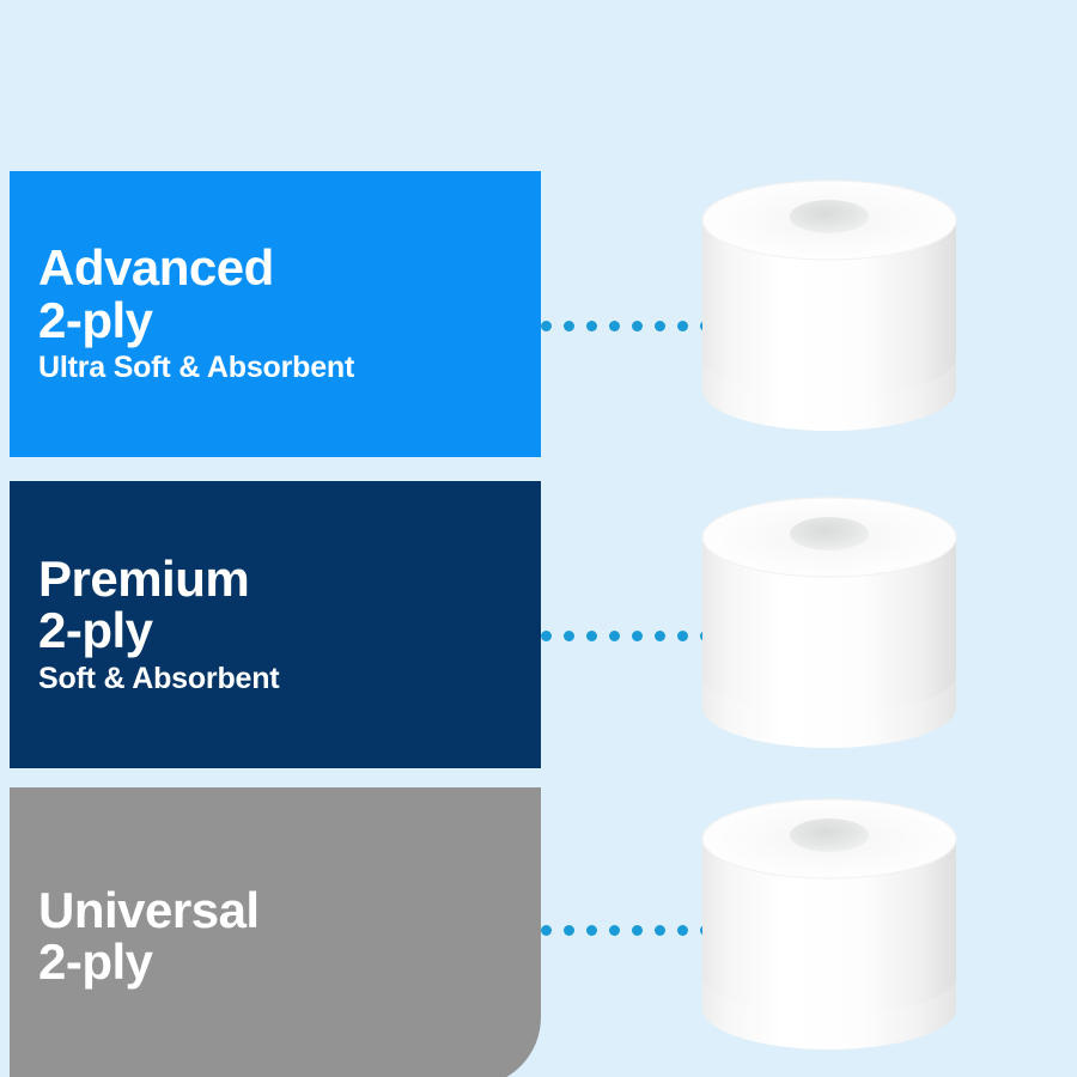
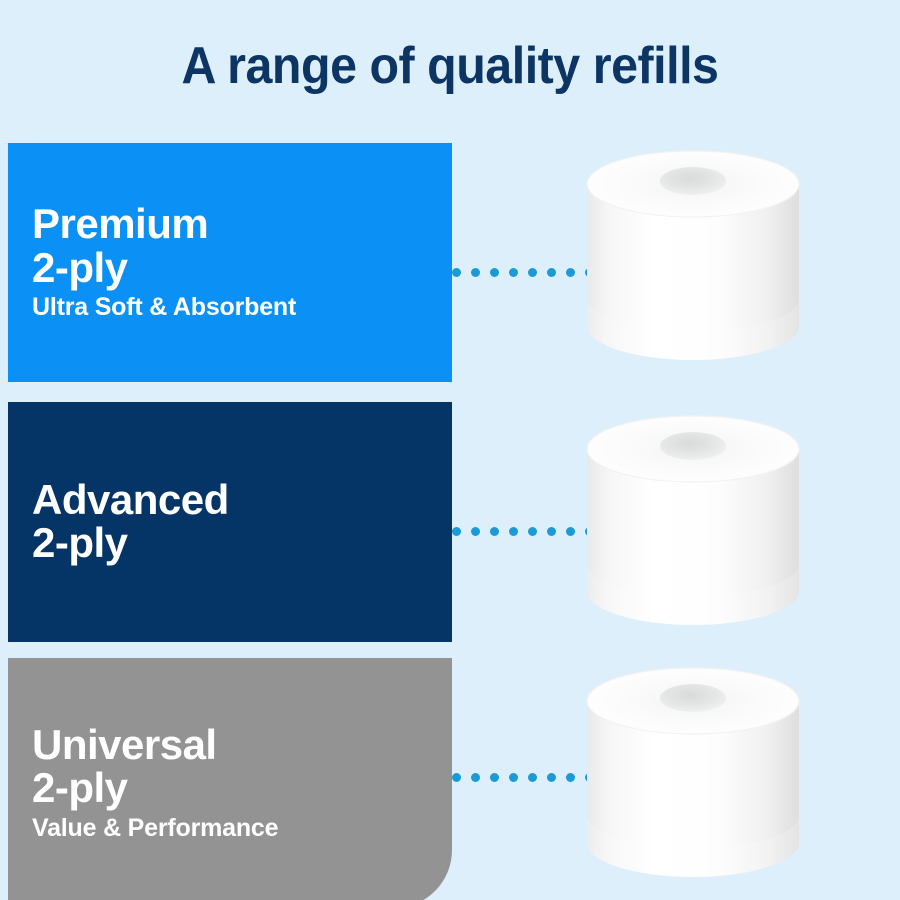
+ A range of quality refills
- Advanced
+ Premium
  2-ply
  Ultra Soft & Absorbent
- Premium
+ Advanced
  2-ply
- Soft & Absorbent
  Universal
  2-ply
+ Value & Performance
